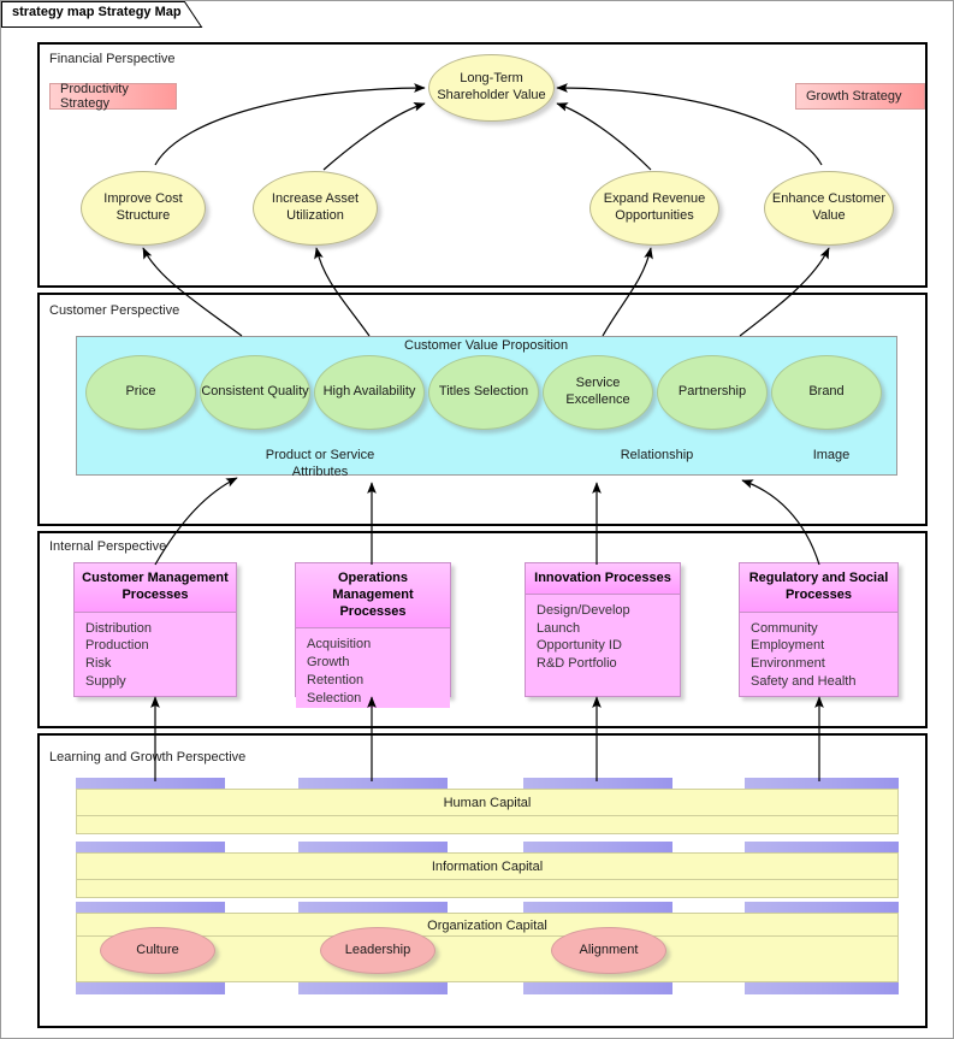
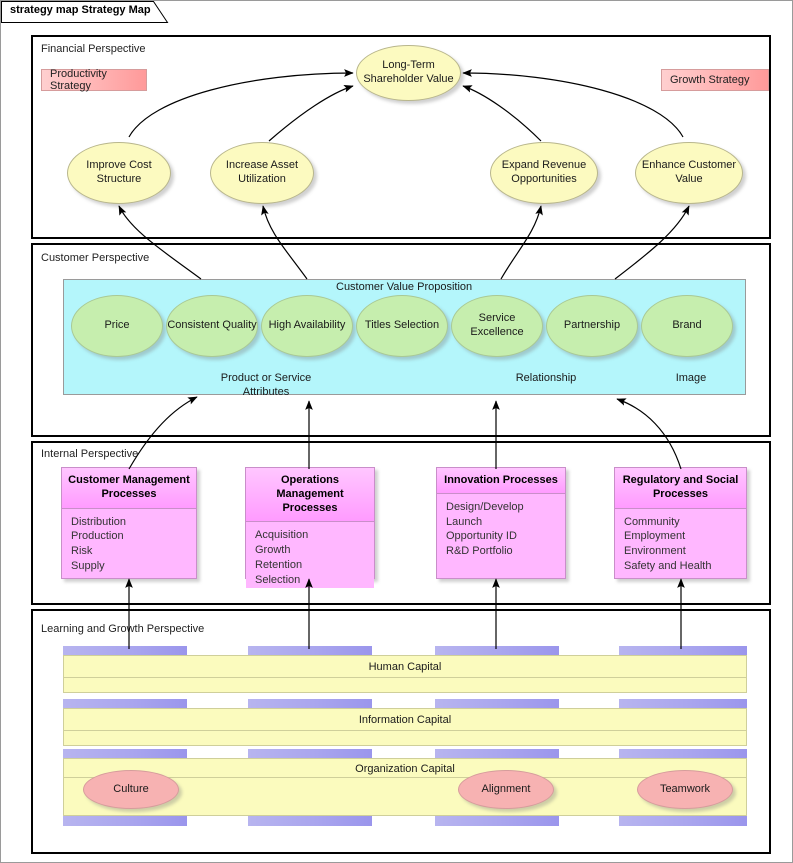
  strategy map Strategy Map
  Financial Perspective
  Customer Perspective
  Internal Perspective
  Learning and Growth Perspective
  Productivity Strategy
  Growth Strategy
  Long-Term
  Shareholder Value
  Improve Cost
  Structure
  Increase Asset
  Utilization
  Expand Revenue
  Opportunities
  Enhance Customer
  Value
  Customer Value Proposition
  Price
  Consistent Quality
  High Availability
  Titles Selection
  Service Excellence
  Partnership
  Brand
  Product or Service
  Attributes
  Relationship
  Image
  Customer Management
  Processes
  Distribution
  Production
  Risk
  Supply
  Operations Management
  Processes
  Acquisition
  Growth
  Retention
  Selection
  Innovation Processes
  Design/Develop
  Launch
  Opportunity ID
  R&D Portfolio
  Regulatory and Social
  Processes
  Community
  Employment
  Environment
  Safety and Health
  Human Capital
  Information Capital
  Organization Capital
  Culture
- Leadership
  Alignment
+ Teamwork
